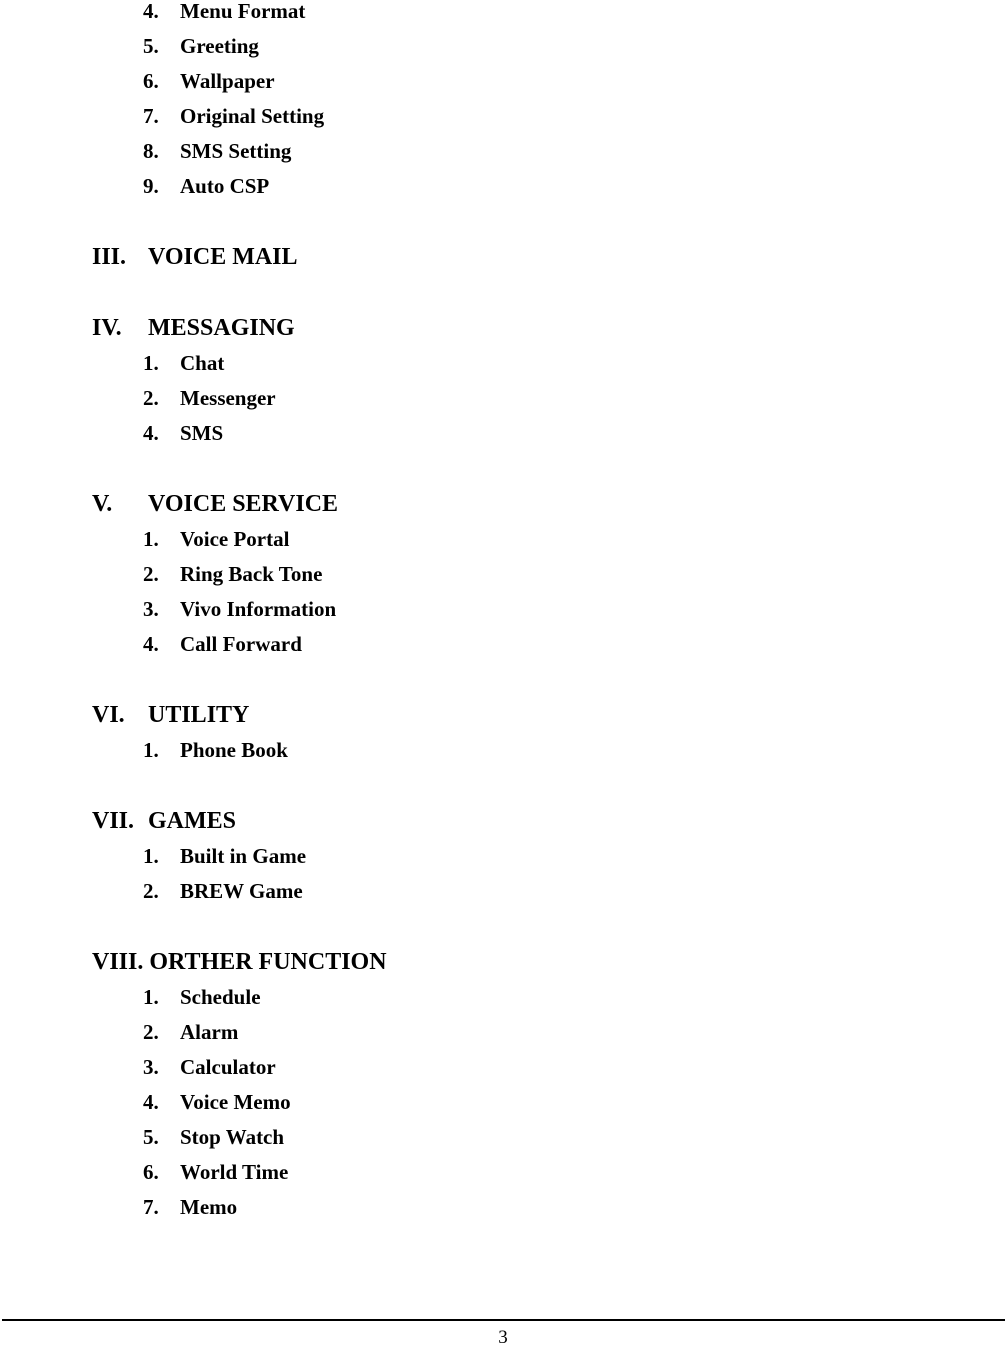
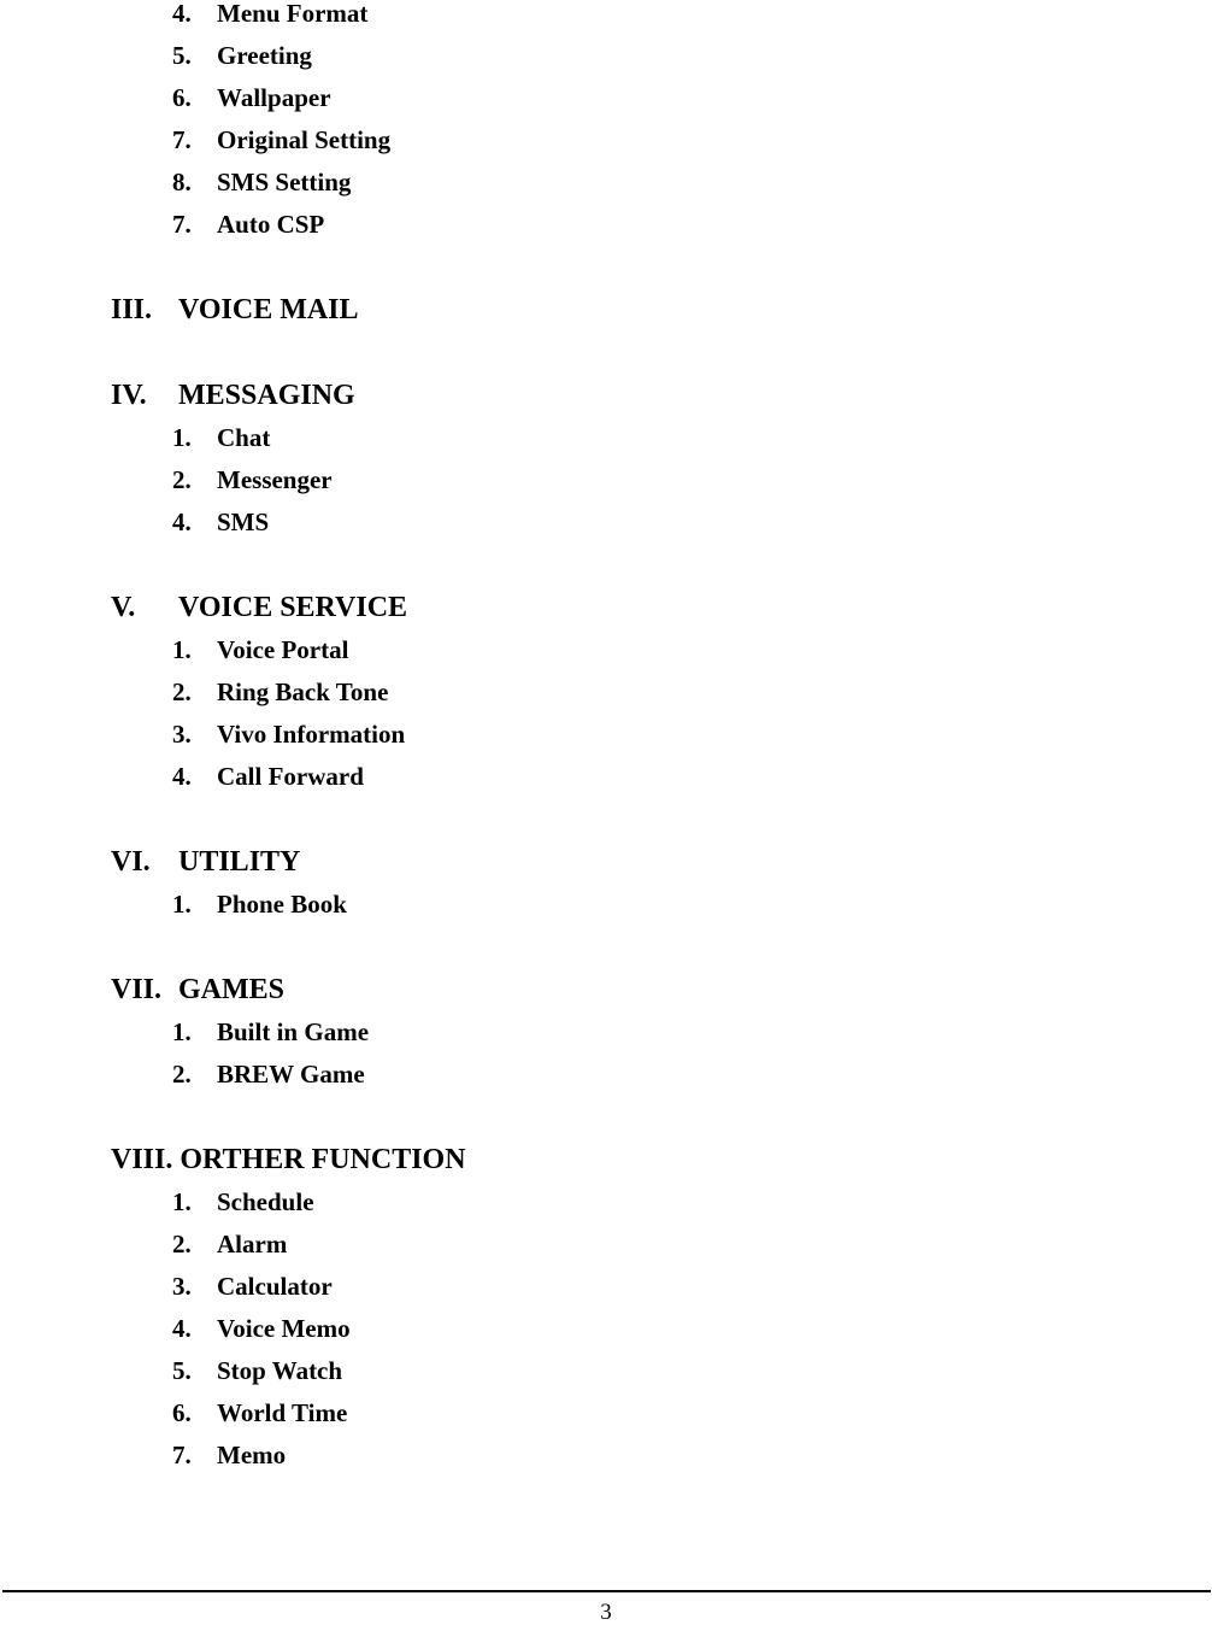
  4. Menu Format
  5. Greeting
  6. Wallpaper
  7. Original Setting
  8. SMS Setting
- 9. Auto CSP
+ 7. Auto CSP
  III. VOICE MAIL
  IV. MESSAGING
  1. Chat
  2. Messenger
  4. SMS
  V. VOICE SERVICE
  1. Voice Portal
  2. Ring Back Tone
  3. Vivo Information
  4. Call Forward
  VI. UTILITY
  1. Phone Book
  VII. GAMES
  1. Built in Game
  2. BREW Game
  VIII. ORTHER FUNCTION
  1. Schedule
  2. Alarm
  3. Calculator
  4. Voice Memo
  5. Stop Watch
  6. World Time
  7. Memo
  3
